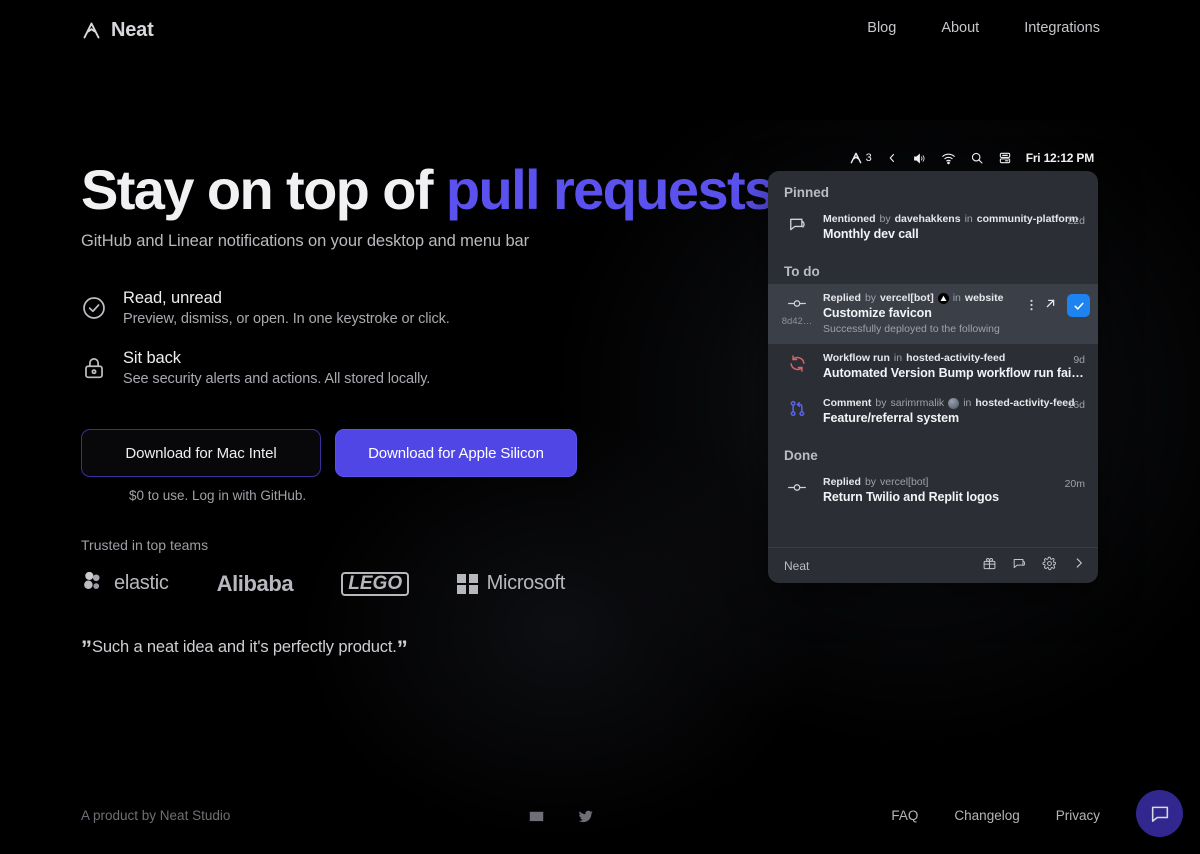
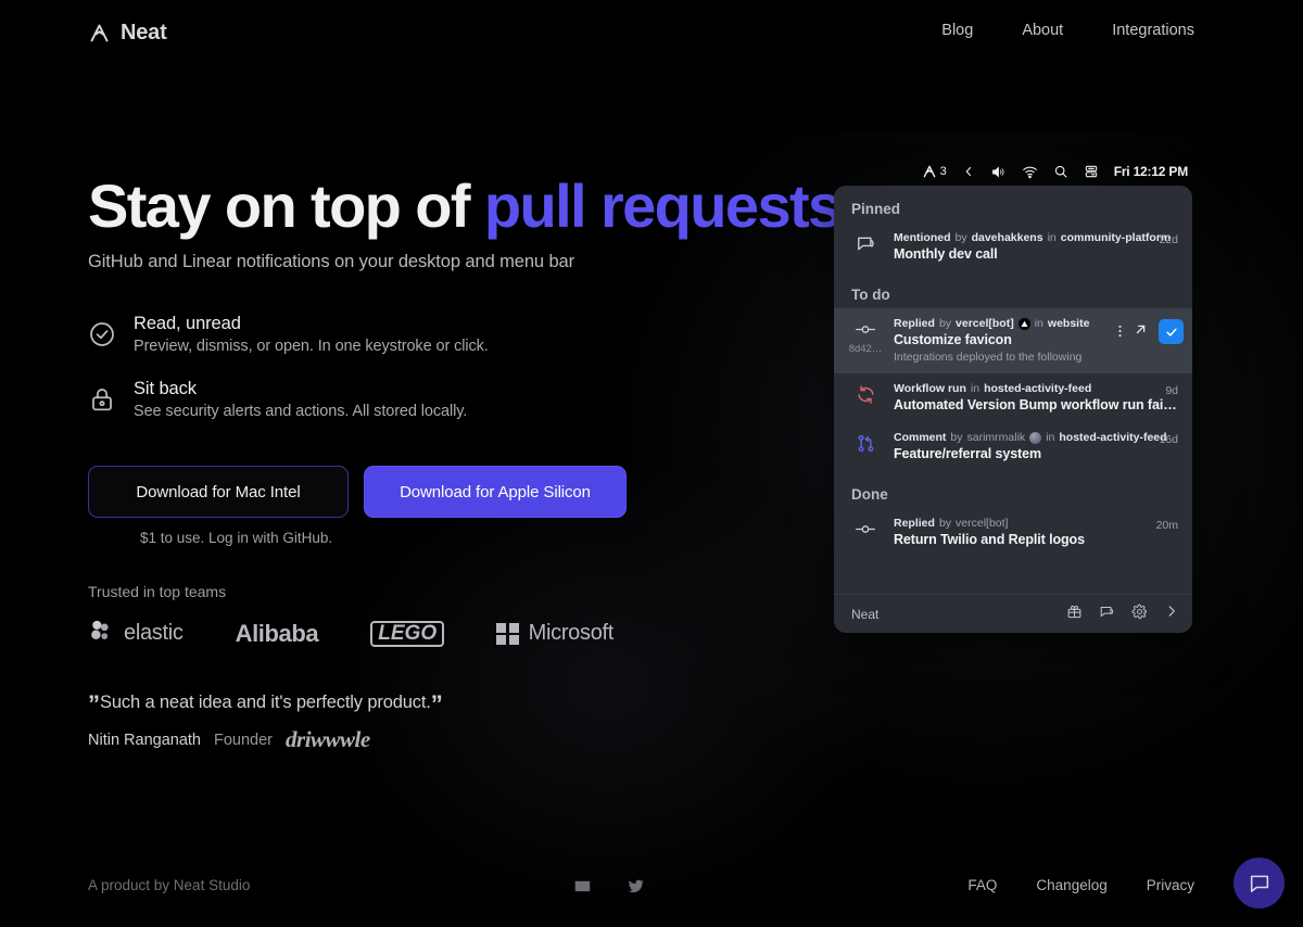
  Neat
  Blog
  About
  Integrations
  Stay on top of pull requests
  GitHub and Linear notifications on your desktop and menu bar
  Read, unread
  Preview, dismiss, or open. In one keystroke or click.
  Sit back
  See security alerts and actions. All stored locally.
  Download for Mac Intel
  Download for Apple Silicon
- $0 to use. Log in with GitHub.
+ $1 to use. Log in with GitHub.
  Trusted in top teams
  elastic
  Alibaba
  LEGO
  Microsoft
  ”
  Such a neat idea and it's perfectly product.
  ”
+ Nitin Ranganath
+ Founder
+ driwwwle
  3
  Fri 12:12 PM
  Pinned
  Mentioned
  by
  davehakkens
  in
  community-platform
  Monthly dev call
  22d
  To do
  8d42…
  Replied
  by
  vercel[bot]
  in
  website
  Customize favicon
- Successfully deployed to the following
+ Integrations deployed to the following
  Workflow run
  in
  hosted-activity-feed
  Automated Version Bump workflow run failed
  9d
  Comment
  by
  sarimrmalik
  in
  hosted-activity-feed
  Feature/referral system
  16d
  Done
  Replied
  by
  vercel[bot]
  Return Twilio and Replit logos
  20m
  Neat
  A product by Neat Studio
  FAQ
  Changelog
  Privacy
